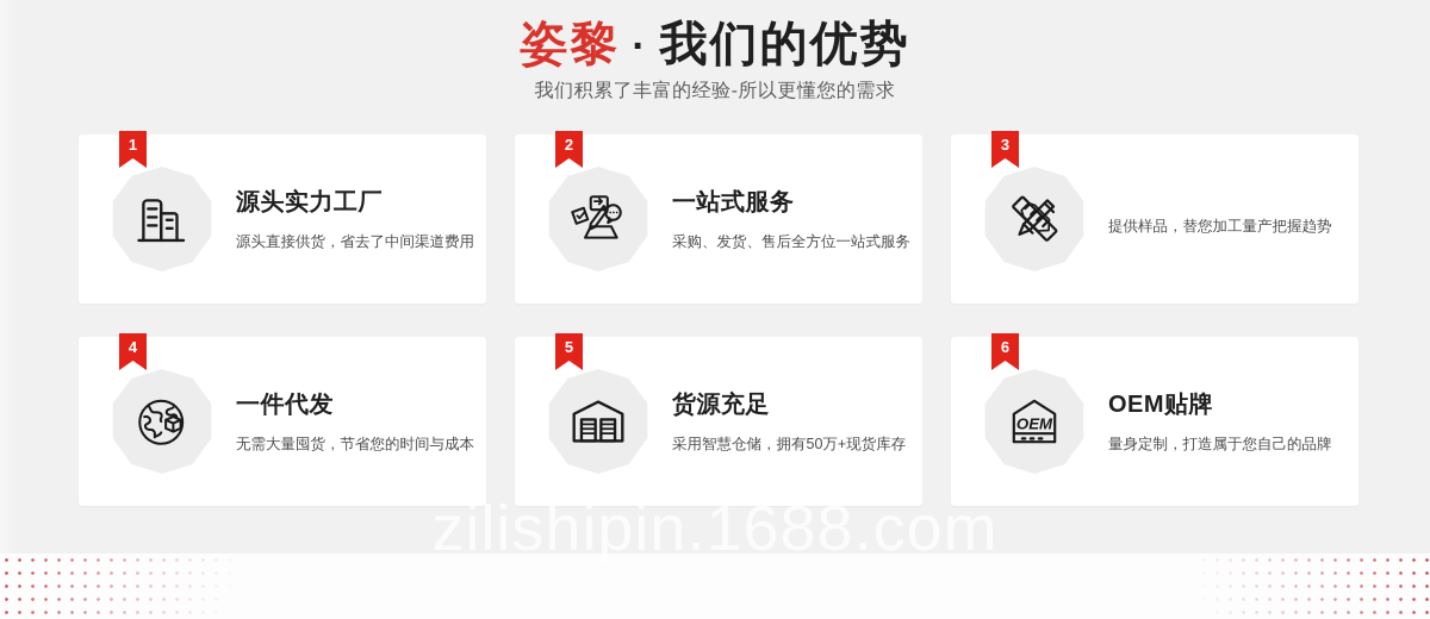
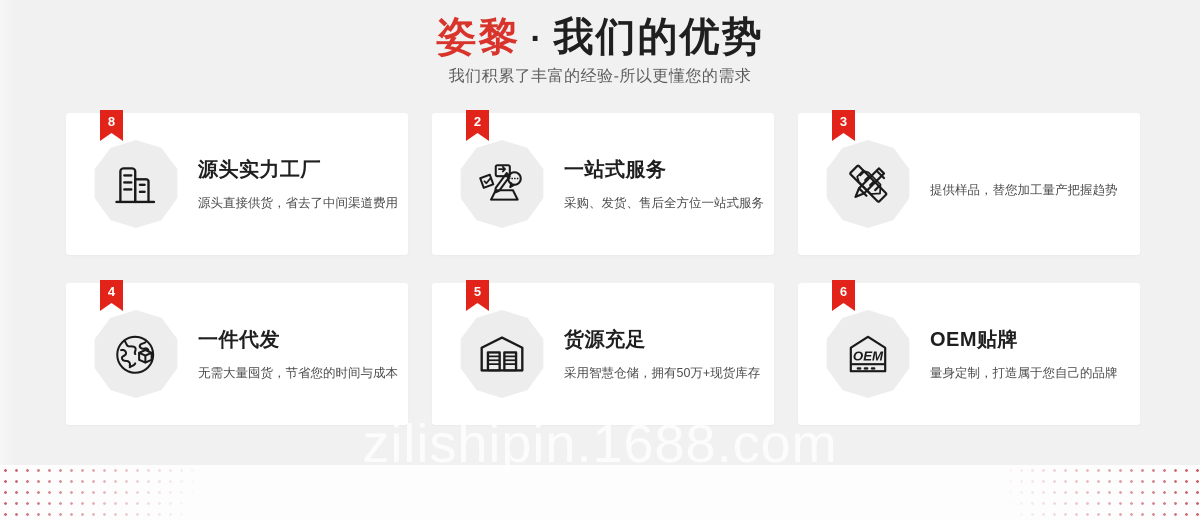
  姿黎 · 我们的优势
  我们积累了丰富的经验-所以更懂您的需求
- 1
+ 8
  源头实力工厂
  源头直接供货，省去了中间渠道费用
  2
  一站式服务
  采购、发货、售后全方位一站式服务
  3
  提供样品，替您加工量产把握趋势
  4
  一件代发
  无需大量囤货，节省您的时间与成本
  5
  货源充足
  采用智慧仓储，拥有50万+现货库存
  6
  OEM
  OEM贴牌
  量身定制，打造属于您自己的品牌
